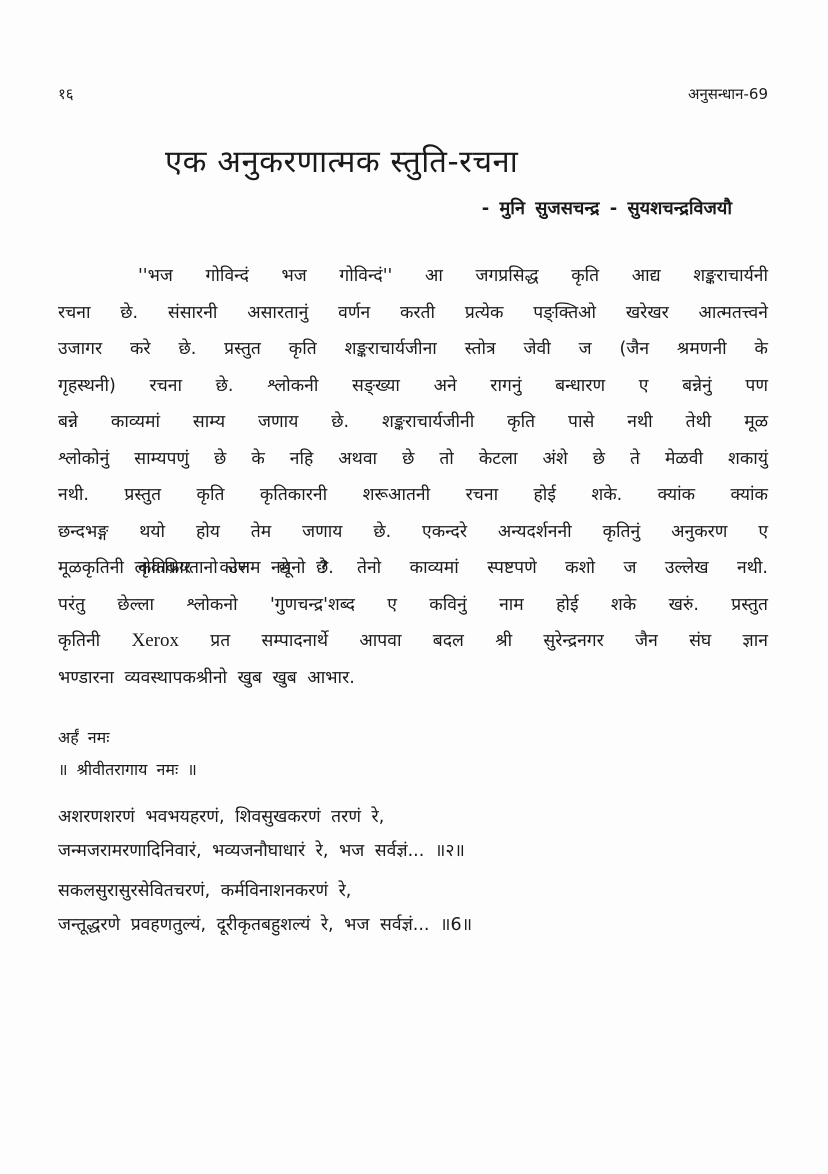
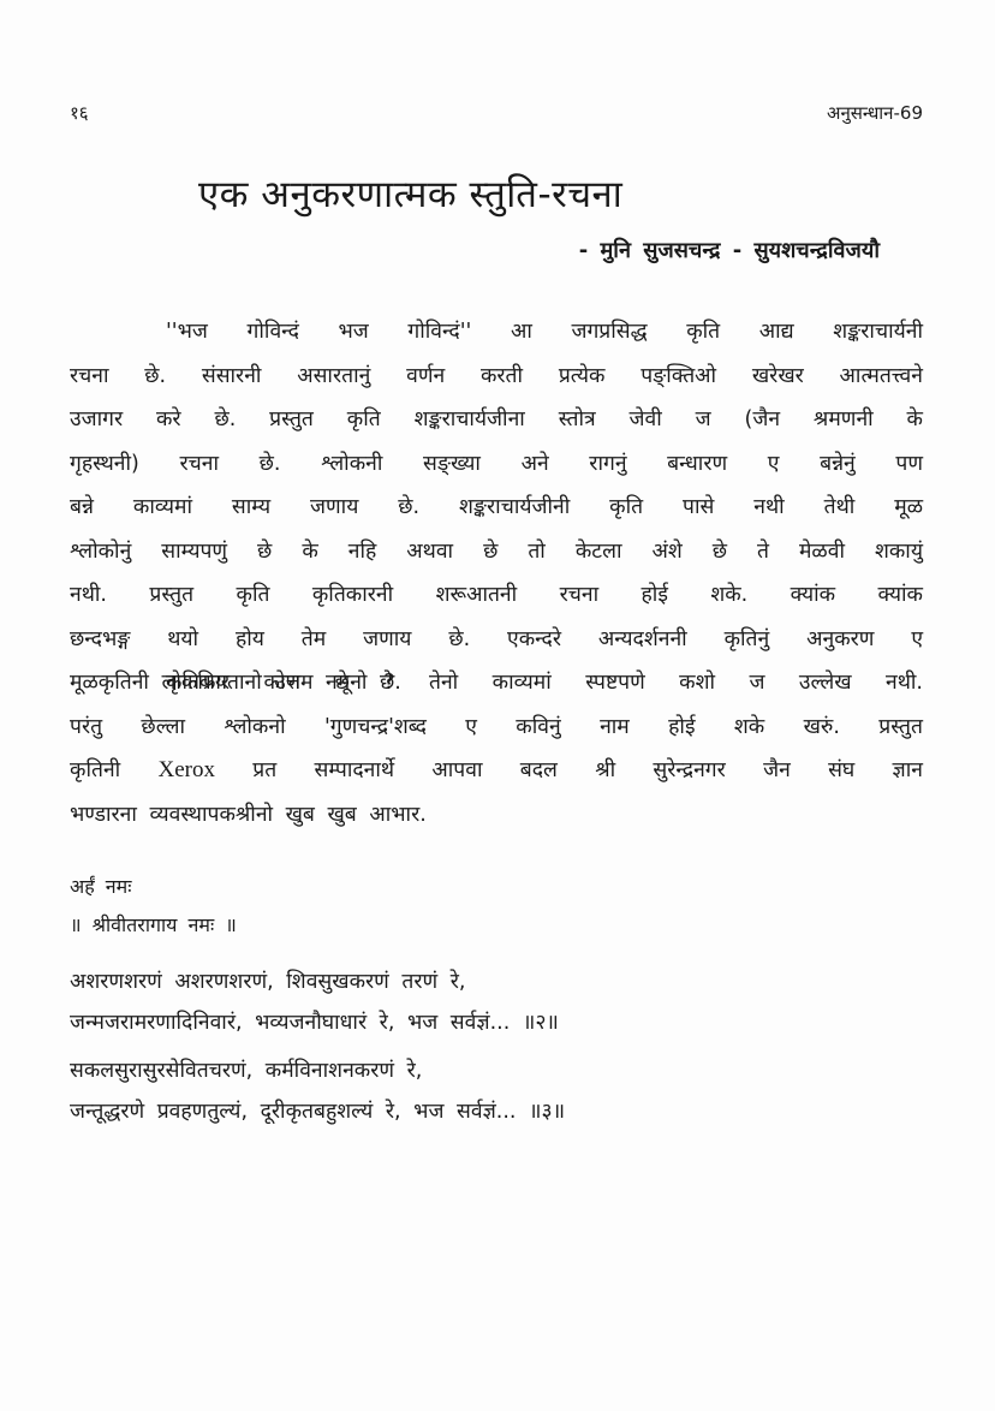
  १६
  अनुसन्धान-69
  एक अनुकरणात्मक स्तुति-रचना
  - मुनि सुजसचन्द्र - सुयशचन्द्रविजयौ
  ''भज गोविन्दं भज गोविन्दं'' आ जगप्रसिद्ध कृति आद्य शङ्कराचार्यनी
  रचना छे. संसारनी असारतानुं वर्णन करती प्रत्येक पङ्क्तिओ खरेखर आत्मतत्त्वने
  उजागर करे छे. प्रस्तुत कृति शङ्कराचार्यजीना स्तोत्र जेवी ज (जैन श्रमणनी के
  गृहस्थनी) रचना छे. श्लोकनी सङ्ख्या अने रागनुं बन्धारण ए बन्नेनुं पण
  बन्ने काव्यमां साम्य जणाय छे. शङ्कराचार्यजीनी कृति पासे नथी तेथी मूळ
  श्लोकोनुं साम्यपणुं छे के नहि अथवा छे तो केटला अंशे छे ते मेळवी शकायुं
  नथी. प्रस्तुत कृति कृतिकारनी शरूआतनी रचना होई शके. क्यांक क्यांक
  छन्दभङ्ग थयो होय तेम जणाय छे. एकन्दरे अन्यदर्शननी कृतिनुं अनुकरण ए
  मूळकृतिनी लोकप्रियतानो उत्तम नमूनो छे.
  कृतिकार कोण छे ? तेनो काव्यमां स्पष्टपणे कशो ज उल्लेख नथी.
  परंतु छेल्ला श्लोकनो 'गुणचन्द्र'शब्द ए कविनुं नाम होई शके खरुं. प्रस्तुत
  कृतिनी Xerox प्रत सम्पादनार्थे आपवा बदल श्री सुरेन्द्रनगर जैन संघ ज्ञान
  भण्डारना व्यवस्थापकश्रीनो खुब खुब आभार.
  अर्हं नमः
  ॥ श्रीवीतरागाय नमः ॥
- अशरणशरणं भवभयहरणं, शिवसुखकरणं तरणं रे,
+ अशरणशरणं अशरणशरणं, शिवसुखकरणं तरणं रे,
  जन्मजरामरणादिनिवारं, भव्यजनौघाधारं रे, भज सर्वज्ञं... ॥२॥
  सकलसुरासुरसेवितचरणं, कर्मविनाशनकरणं रे,
- जन्तूद्धरणे प्रवहणतुल्यं, दूरीकृतबहुशल्यं रे, भज सर्वज्ञं... ॥6॥
+ जन्तूद्धरणे प्रवहणतुल्यं, दूरीकृतबहुशल्यं रे, भज सर्वज्ञं... ॥३॥
